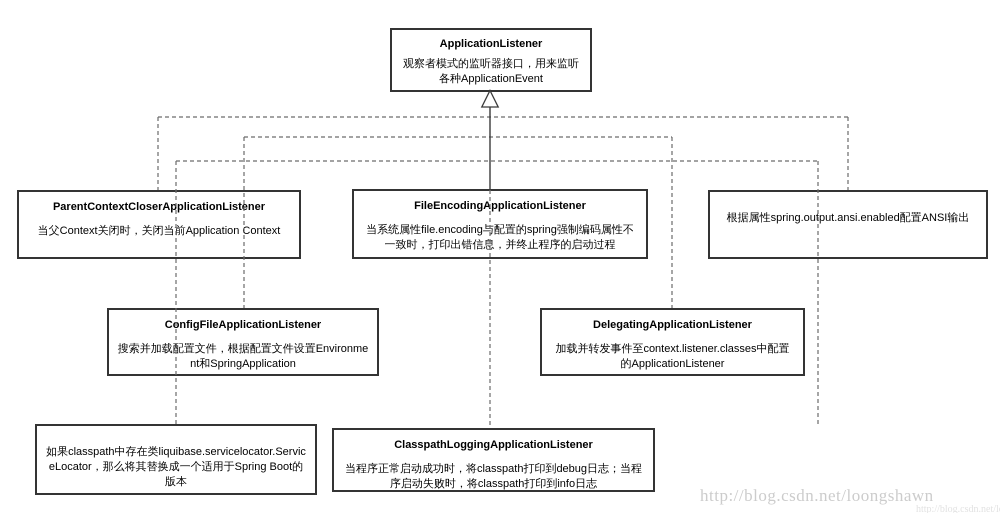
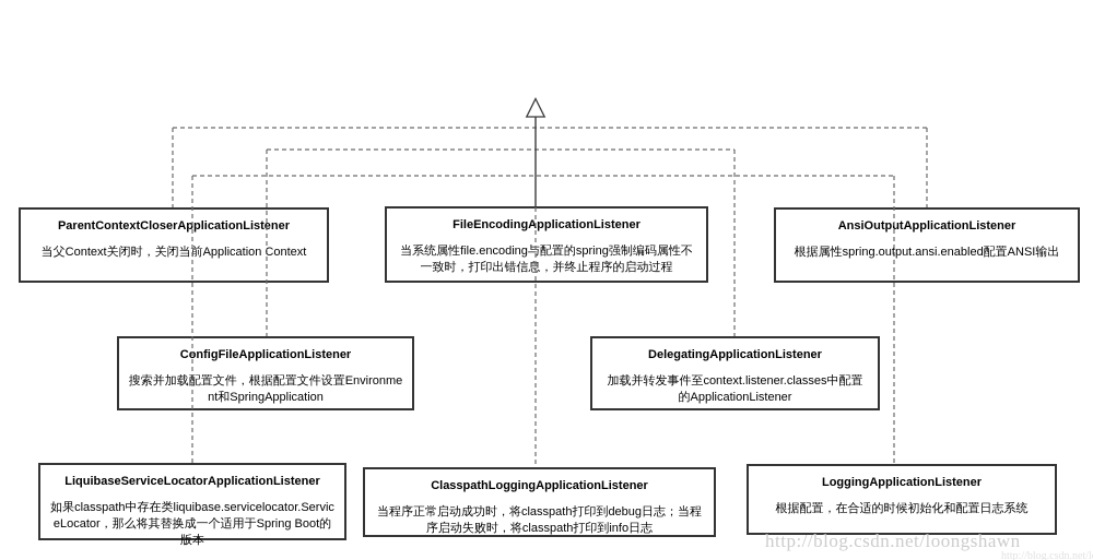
- ApplicationListener
- 观察者模式的监听器接口，用来监听各种ApplicationEvent
  ParentContextCloserApplicationListener
  当父Context关闭时，关闭当前Application Context
  FileEncodingApplicationListener
  当系统属性file.encoding与配置的spring强制编码属性不一致时，打印出错信息，并终止程序的启动过程
+ AnsiOutputApplicationListener
  根据属性spring.ouput.ansi.enabled配置ANSI输出
  CnfigFileApplicationListener
  搜索并加载配置文件，根据配置文件设置Environment和SpringApplication
  DelegatingApplicationListener
  加载并转发事件至context.listener.classes中配置的ApplicationListener
+ LiquibaseServiceLocatorApplicationListener
  如果classpath中存在类liquibase.servicelocator.ServiceLocator，那么将其替换成一个适用于Spring Boot的版本
  ClasspathLoggingApplicationListener
  当程序正常启动成功时，将classpath打印到debug日志；当程序启动失败时，将classpath打印到info日志
+ LoggingApplicationListener
+ 根据配置，在合适的时候初始化和配置日志系统
  http://blog.csdn.net/loongshawn
  http://blog.csdn.net/l
